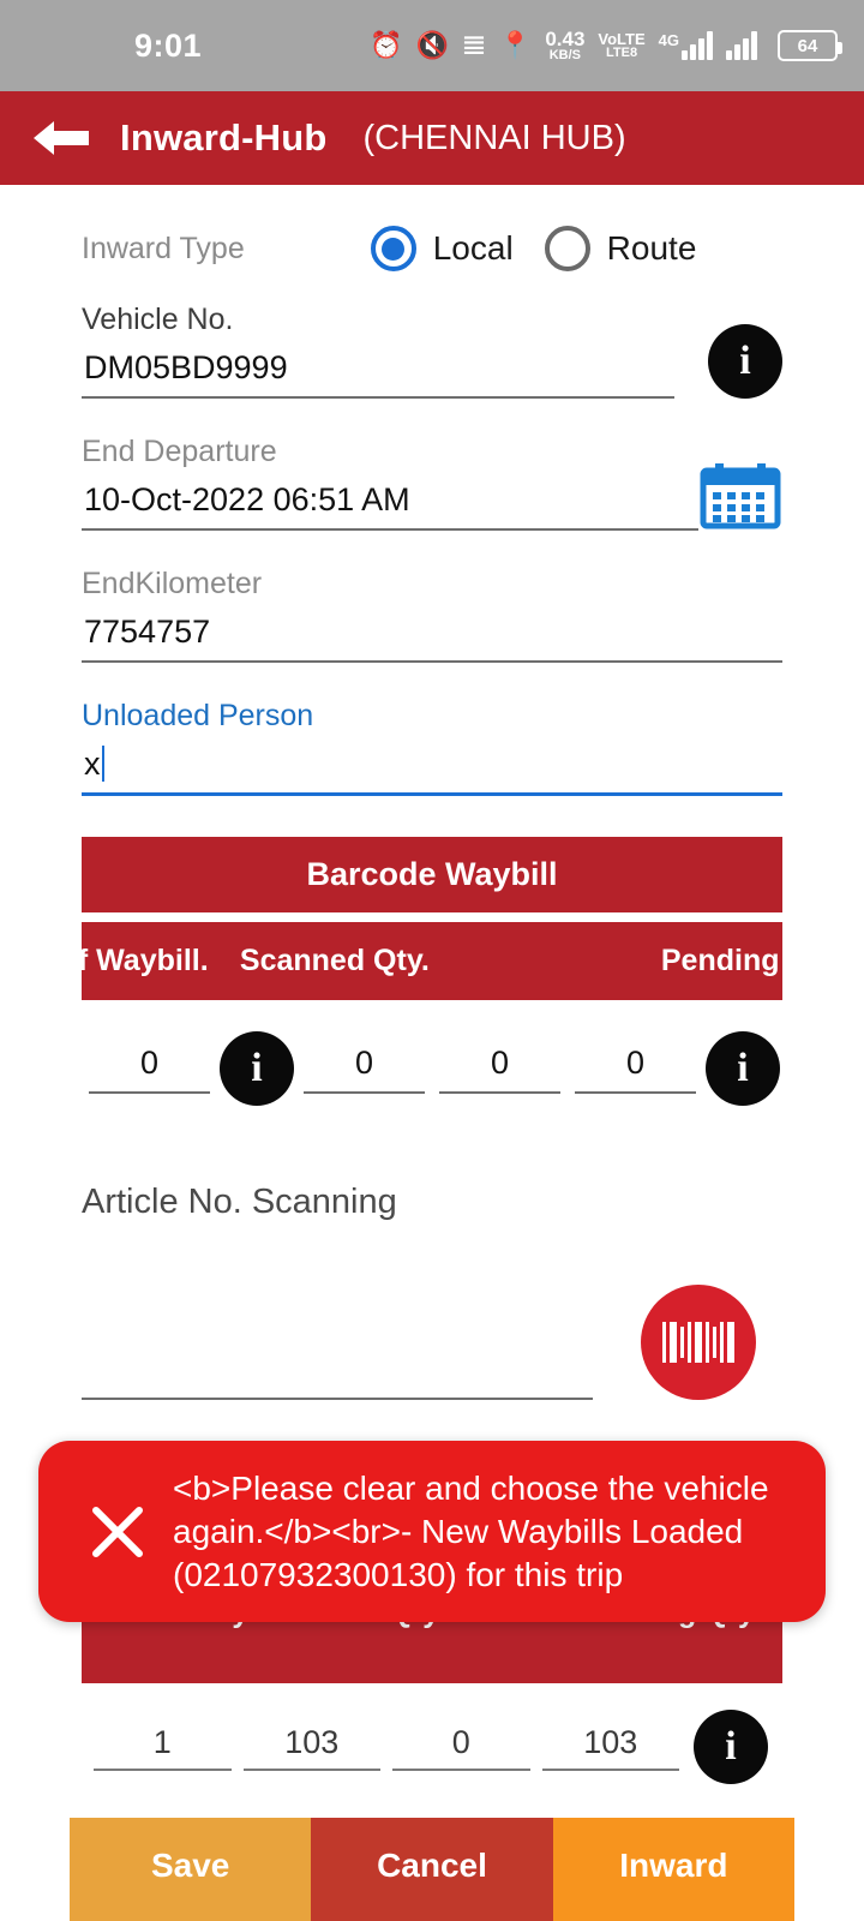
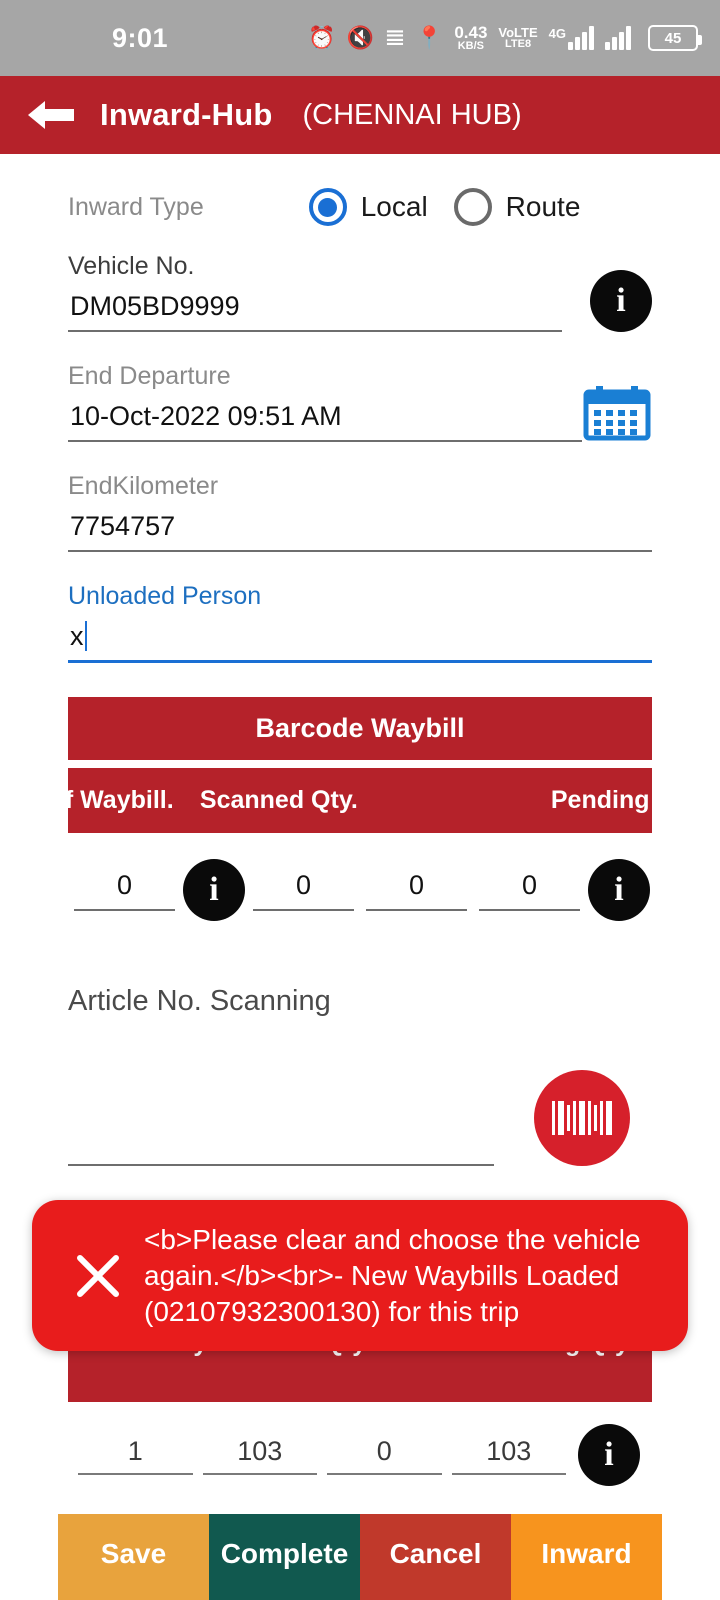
  9:01
  ⏰
  🔇
  𝌆
  📍
  0.43
  KB/S
  VoLTE
  LTE8
  4G
- 64
+ 45
  Inward-Hub
  (CHENNAI HUB)
  Inward Type
  Local
  Route
  Vehicle No.
  DM05BD9999
  i
  End Departure
- 10-Oct-2022 06:51 AM
+ 10-Oct-2022 09:51 AM
  EndKilometer
  7754757
  Unloaded Person
  x
  Barcode Waybill
  f Waybill.
  Scanned Qty.
  Pending
  0
  i
  0
  0
  0
  i
  Article No. Scanning
  1
  103
  0
  103
  i
  <b>Please clear and choose the vehicle again.</b><br>- New Waybills Loaded (02107932300130) for this trip
  Save
+ Complete
  Cancel
  Inward
